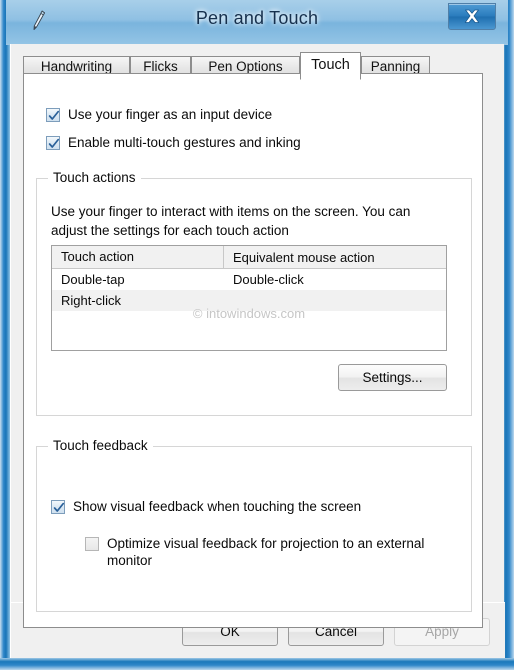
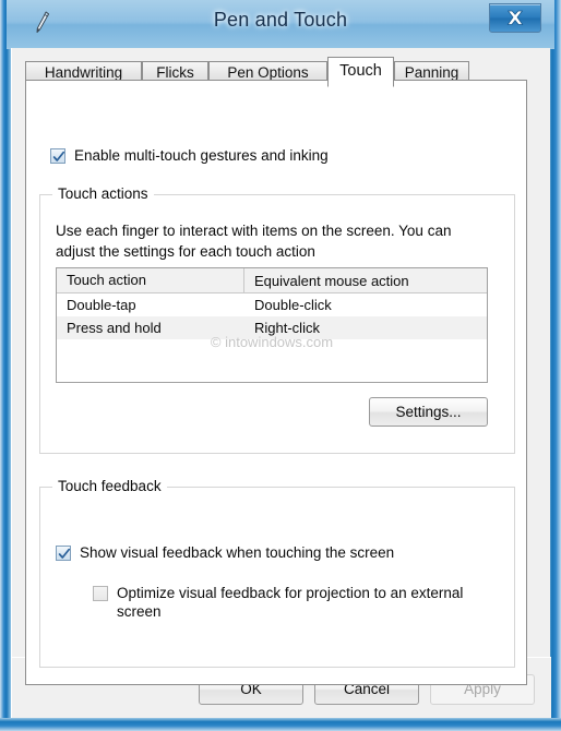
  Pen and Touch
  Handwriting
  Flicks
  Pen Options
  Touch
  Panning
- Use your finger as an input device
  Enable multi-touch gestures and inking
  Touch actions
- Use your finger to interact with items on the screen. You can adjust the settings for each touch action
+ Use each finger to interact with items on the screen. You can adjust the settings for each touch action
  Touch action
  Equivalent mouse action
  Double-tap
  Double-click
+ Press and hold
  Right-click
  © intowindows.com
  Settings...
  Touch feedback
  Show visual feedback when touching the screen
- Optimize visual feedback for projection to an external monitor
+ Optimize visual feedback for projection to an external screen
  OK
  Cancel
  Apply
